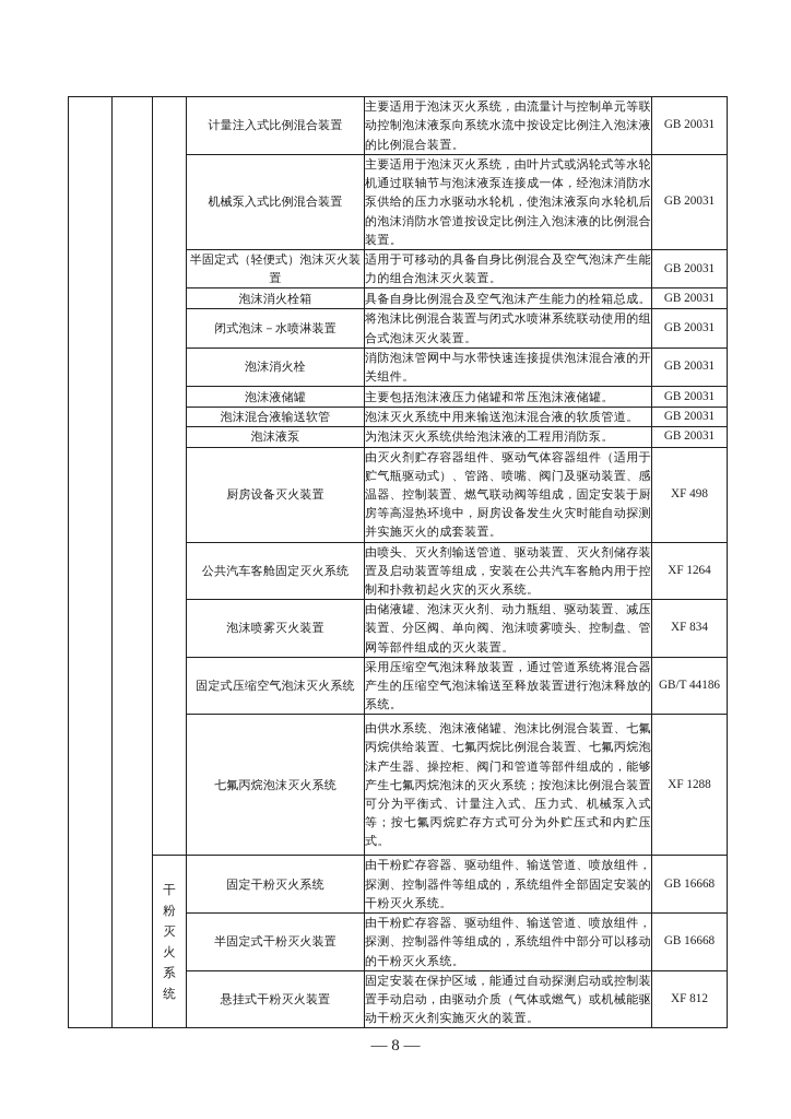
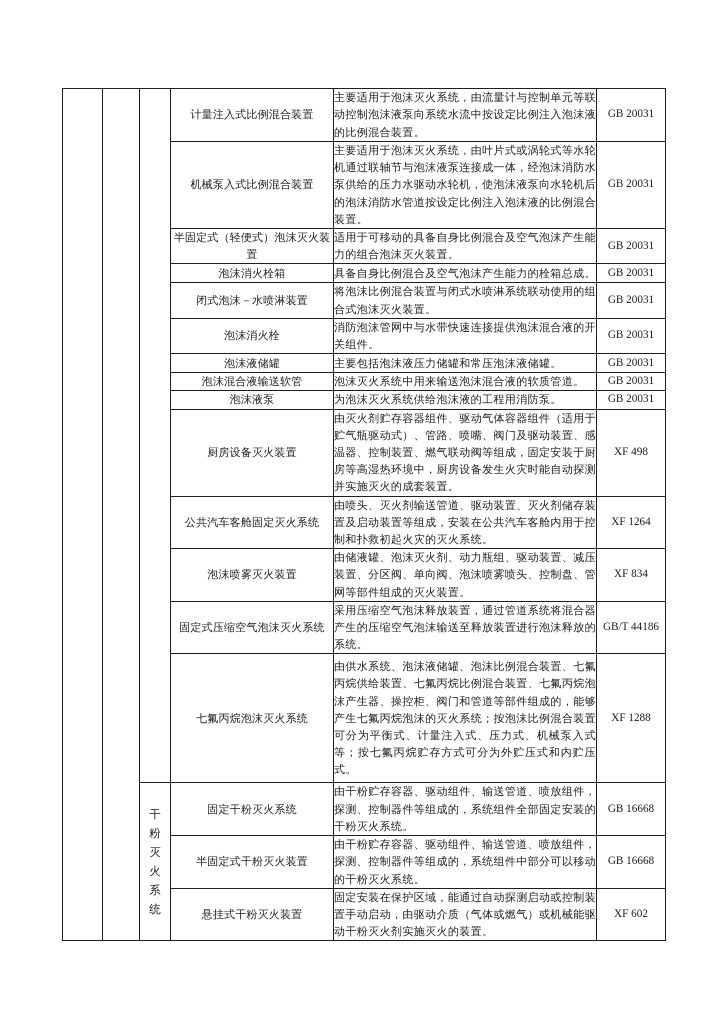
  			计量注入式比例混合装置	主要适用于泡沫灭火系统，由流量计与控制单元等联动控制泡沫液泵向系统水流中按设定比例注入泡沫液的比例混合装置。	GB 20031
  机械泵入式比例混合装置	主要适用于泡沫灭火系统，由叶片式或涡轮式等水轮机通过联轴节与泡沫液泵连接成一体，经泡沫消防水泵供给的压力水驱动水轮机，使泡沫液泵向水轮机后的泡沫消防水管道按设定比例注入泡沫液的比例混合装置。	GB 20031
  半固定式（轻便式）泡沫灭火装置	适用于可移动的具备自身比例混合及空气泡沫产生能力的组合泡沫灭火装置。	GB 20031
  泡沫消火栓箱	具备自身比例混合及空气泡沫产生能力的栓箱总成。	GB 20031
  闭式泡沫－水喷淋装置	将泡沫比例混合装置与闭式水喷淋系统联动使用的组合式泡沫灭火装置。	GB 20031
  泡沫消火栓	消防泡沫管网中与水带快速连接提供泡沫混合液的开关组件。	GB 20031
  泡沫液储罐	主要包括泡沫液压力储罐和常压泡沫液储罐。	GB 20031
  泡沫混合液输送软管	泡沫灭火系统中用来输送泡沫混合液的软质管道。	GB 20031
  泡沫液泵	为泡沫灭火系统供给泡沫液的工程用消防泵。	GB 20031
  厨房设备灭火装置	由灭火剂贮存容器组件、驱动气体容器组件（适用于贮气瓶驱动式）、管路、喷嘴、阀门及驱动装置、感温器、控制装置、燃气联动阀等组成，固定安装于厨房等高湿热环境中，厨房设备发生火灾时能自动探测并实施灭火的成套装置。	XF 498
  公共汽车客舱固定灭火系统	由喷头、灭火剂输送管道、驱动装置、灭火剂储存装置及启动装置等组成，安装在公共汽车客舱内用于控制和扑救初起火灾的灭火系统。	XF 1264
  泡沫喷雾灭火装置	由储液罐、泡沫灭火剂、动力瓶组、驱动装置、减压装置、分区阀、单向阀、泡沫喷雾喷头、控制盘、管网等部件组成的灭火装置。	XF 834
  固定式压缩空气泡沫灭火系统	采用压缩空气泡沫释放装置，通过管道系统将混合器产生的压缩空气泡沫输送至释放装置进行泡沫释放的系统。	GB/T 44186
  七氟丙烷泡沫灭火系统	由供水系统、泡沫液储罐、泡沫比例混合装置、七氟丙烷供给装置、七氟丙烷比例混合装置、七氟丙烷泡沫产生器、操控柜、阀门和管道等部件组成的，能够产生七氟丙烷泡沫的灭火系统；按泡沫比例混合装置可分为平衡式、计量注入式、压力式、机械泵入式等；按七氟丙烷贮存方式可分为外贮压式和内贮压式。	XF 1288
  干粉灭火系统	固定干粉灭火系统	由干粉贮存容器、驱动组件、输送管道、喷放组件，探测、控制器件等组成的，系统组件全部固定安装的干粉灭火系统。	GB 16668
  半固定式干粉灭火装置	由干粉贮存容器、驱动组件、输送管道、喷放组件，探测、控制器件等组成的，系统组件中部分可以移动的干粉灭火系统。	GB 16668
- 悬挂式干粉灭火装置	固定安装在保护区域，能通过自动探测启动或控制装置手动启动，由驱动介质（气体或燃气）或机械能驱动干粉灭火剂实施灭火的装置。	XF 812
+ 悬挂式干粉灭火装置	固定安装在保护区域，能通过自动探测启动或控制装置手动启动，由驱动介质（气体或燃气）或机械能驱动干粉灭火剂实施灭火的装置。	XF 602
- — 8 —
